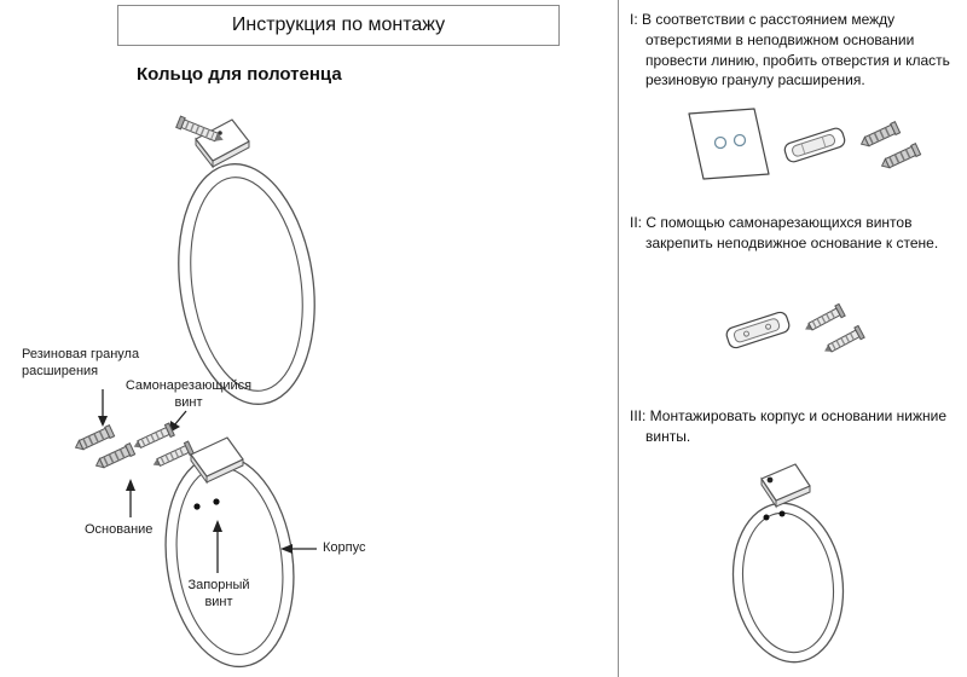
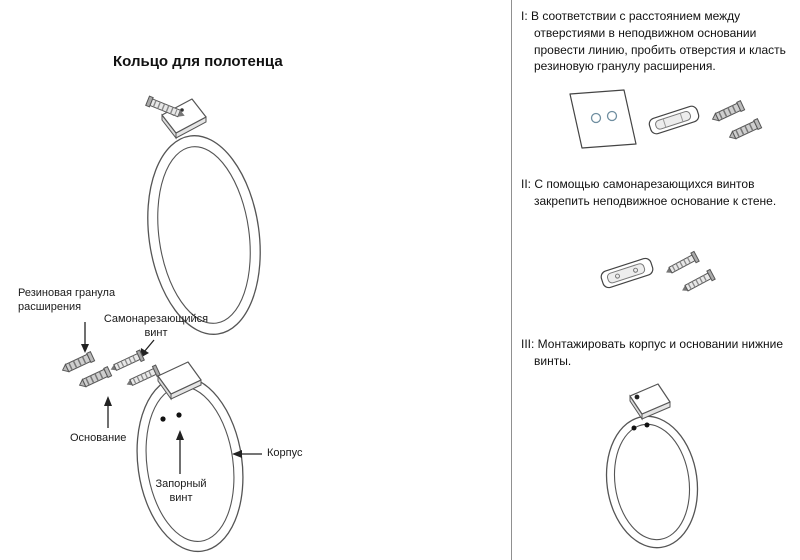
- Инструкция по монтажу
  Кольцо для полотенца
  Резиновая гранула
  расширения
  Самонарезающийся
  винт
  Основание
  Запорный
  винт
  Корпус
  I: В соответствии с расстоянием между отверстиями в неподвижном основании провести линию, пробить отверстия и класть резиновую гранулу расширения.
  II: С помощью самонарезающихся винтов закрепить неподвижное основание к стене.
  III: Монтажировать корпус и основании нижние винты.
